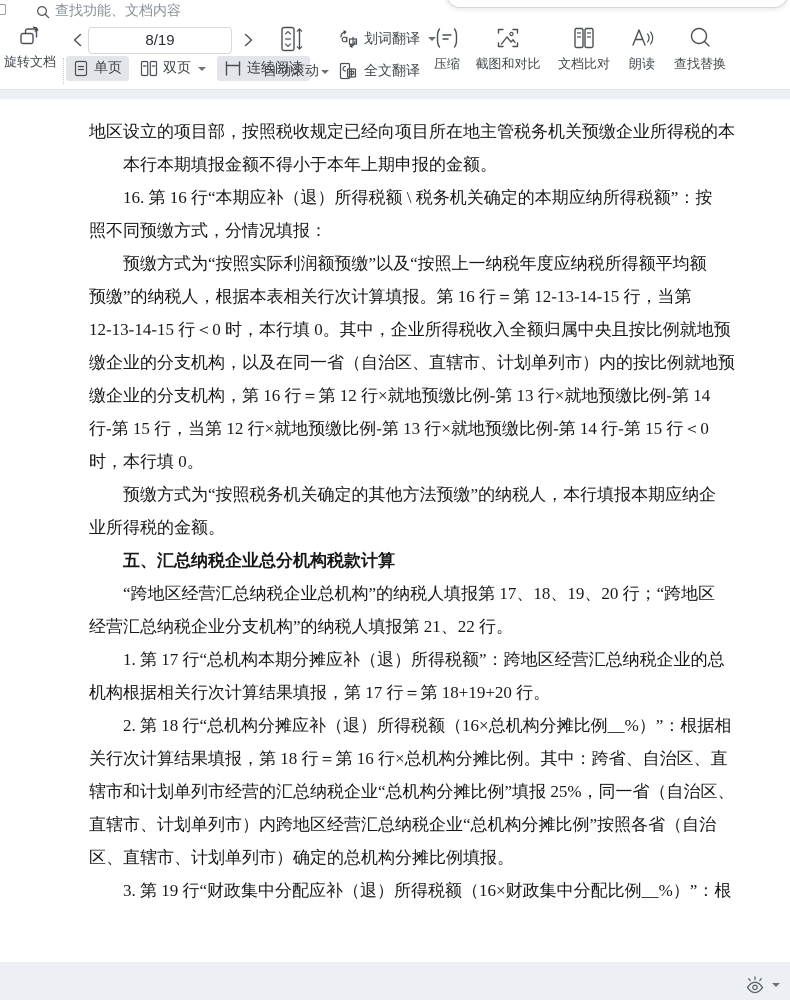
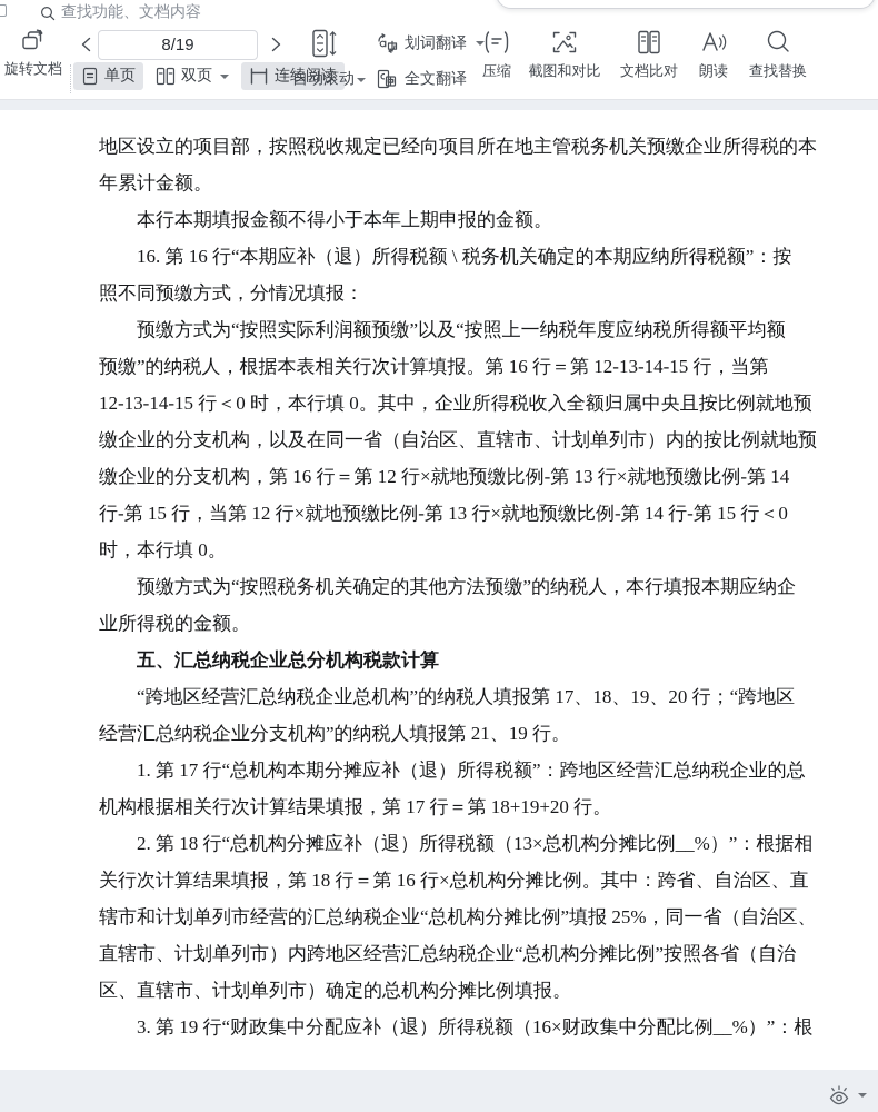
  查找功能、文档内容
  旋转文档
  8/19
  单页
  双页
  连续阅读
  自动滚动
  划词翻译
  全文翻译
  压缩
  截图和对比
  文档比对
  朗读
  查找替换
  地区设立的项目部，按照税收规定已经向项目所在地主管税务机关预缴企业所得税的本
+ 年累计金额。
  本行本期填报金额不得小于本年上期申报的金额。
  16. 第 16 行“本期应补（退）所得税额 \ 税务机关确定的本期应纳所得税额”：按
  照不同预缴方式，分情况填报：
  预缴方式为“按照实际利润额预缴”以及“按照上一纳税年度应纳税所得额平均额
  预缴”的纳税人，根据本表相关行次计算填报。第 16 行＝第 12-13-14-15 行，当第
  12-13-14-15 行＜0 时，本行填 0。其中，企业所得税收入全额归属中央且按比例就地预
  缴企业的分支机构，以及在同一省（自治区、直辖市、计划单列市）内的按比例就地预
  缴企业的分支机构，第 16 行＝第 12 行×就地预缴比例-第 13 行×就地预缴比例-第 14
  行-第 15 行，当第 12 行×就地预缴比例-第 13 行×就地预缴比例-第 14 行-第 15 行＜0
  时，本行填 0。
  预缴方式为“按照税务机关确定的其他方法预缴”的纳税人，本行填报本期应纳企
  业所得税的金额。
  五、汇总纳税企业总分机构税款计算
  “跨地区经营汇总纳税企业总机构”的纳税人填报第 17、18、19、20 行；“跨地区
- 经营汇总纳税企业分支机构”的纳税人填报第 21、22 行。
+ 经营汇总纳税企业分支机构”的纳税人填报第 21、19 行。
  1. 第 17 行“总机构本期分摊应补（退）所得税额”：跨地区经营汇总纳税企业的总
  机构根据相关行次计算结果填报，第 17 行＝第 18+19+20 行。
- 2. 第 18 行“总机构分摊应补（退）所得税额（16×总机构分摊比例__%）”：根据相
+ 2. 第 18 行“总机构分摊应补（退）所得税额（13×总机构分摊比例__%）”：根据相
  关行次计算结果填报，第 18 行＝第 16 行×总机构分摊比例。其中：跨省、自治区、直
  辖市和计划单列市经营的汇总纳税企业“总机构分摊比例”填报 25%，同一省（自治区、
  直辖市、计划单列市）内跨地区经营汇总纳税企业“总机构分摊比例”按照各省（自治
  区、直辖市、计划单列市）确定的总机构分摊比例填报。
  3. 第 19 行“财政集中分配应补（退）所得税额（16×财政集中分配比例__%）”：根
